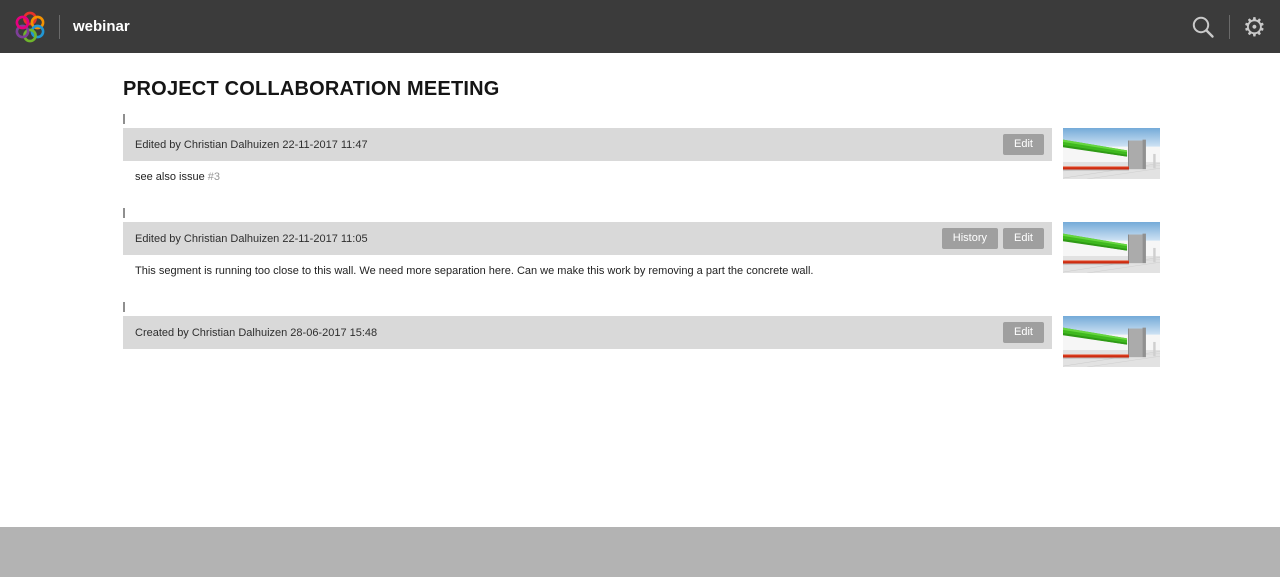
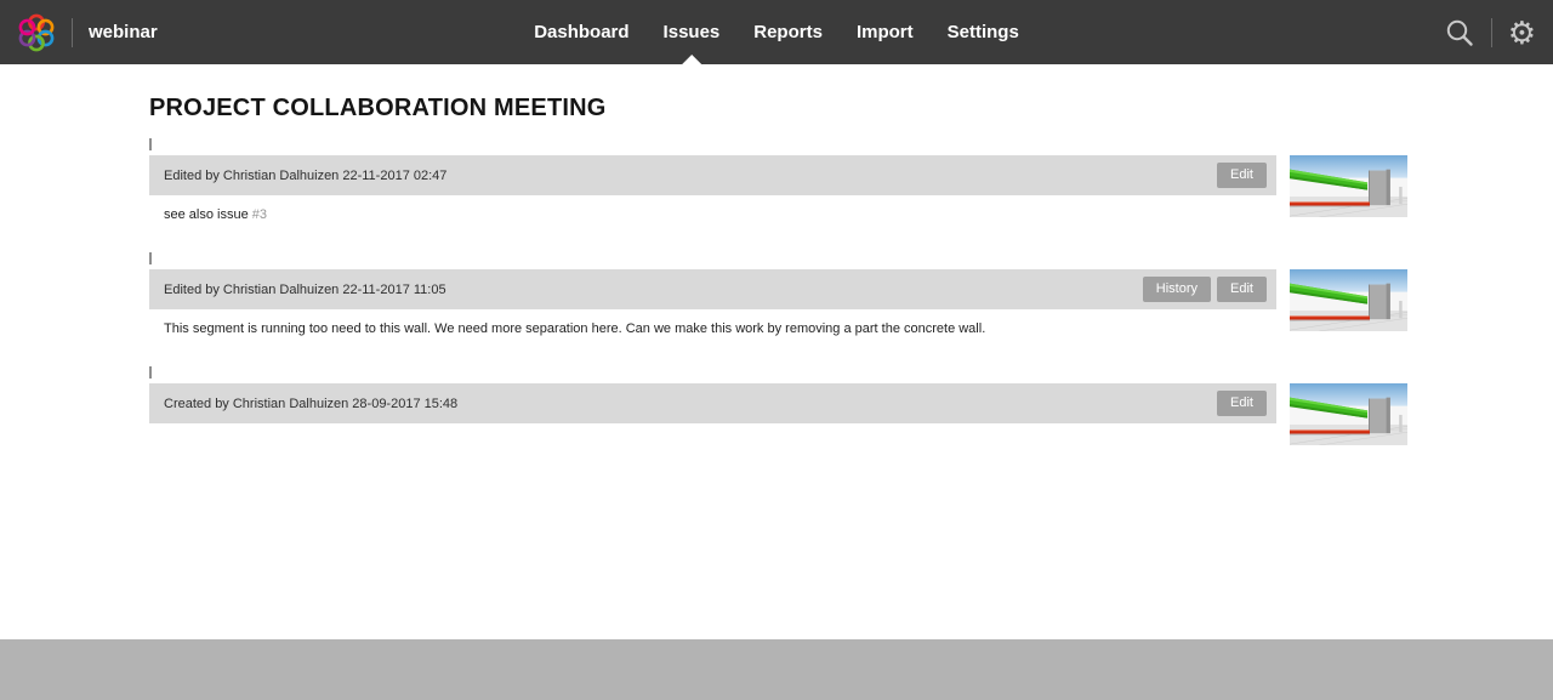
  webinar
+ Dashboard
+ Issues
+ Reports
+ Import
+ Settings
  ⚙
  PROJECT COLLABORATION MEETING
- Edited by Christian Dalhuizen 22-11-2017 11:47
+ Edited by Christian Dalhuizen 22-11-2017 02:47
  Edit
  see also issue #3
  Edited by Christian Dalhuizen 22-11-2017 11:05
  History
  Edit
- This segment is running too close to this wall. We need more separation here. Can we make this work by removing a part the concrete wall.
+ This segment is running too need to this wall. We need more separation here. Can we make this work by removing a part the concrete wall.
- Created by Christian Dalhuizen 28-06-2017 15:48
+ Created by Christian Dalhuizen 28-09-2017 15:48
  Edit
